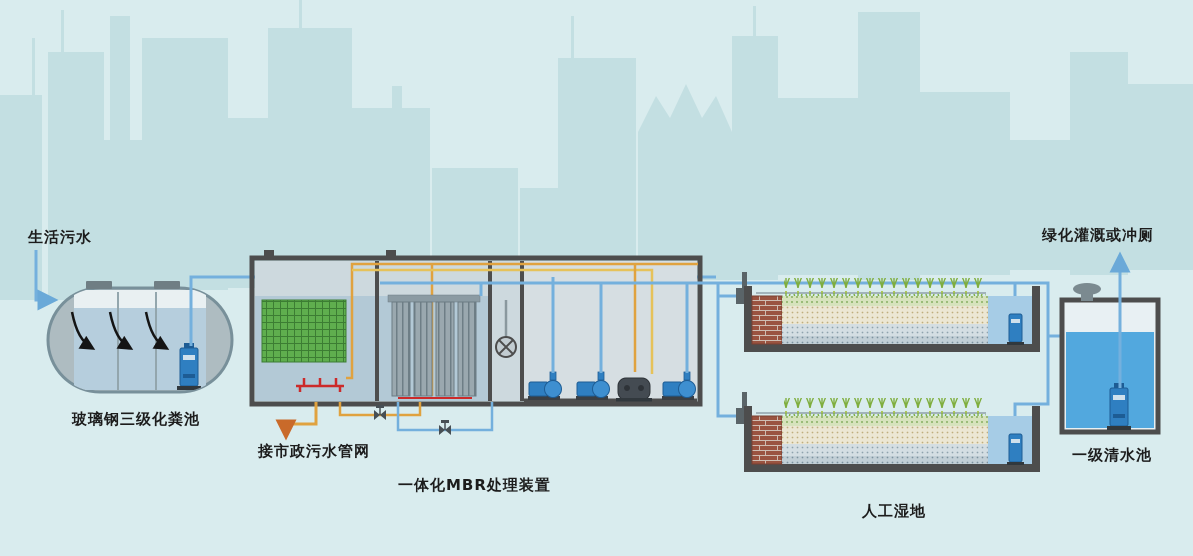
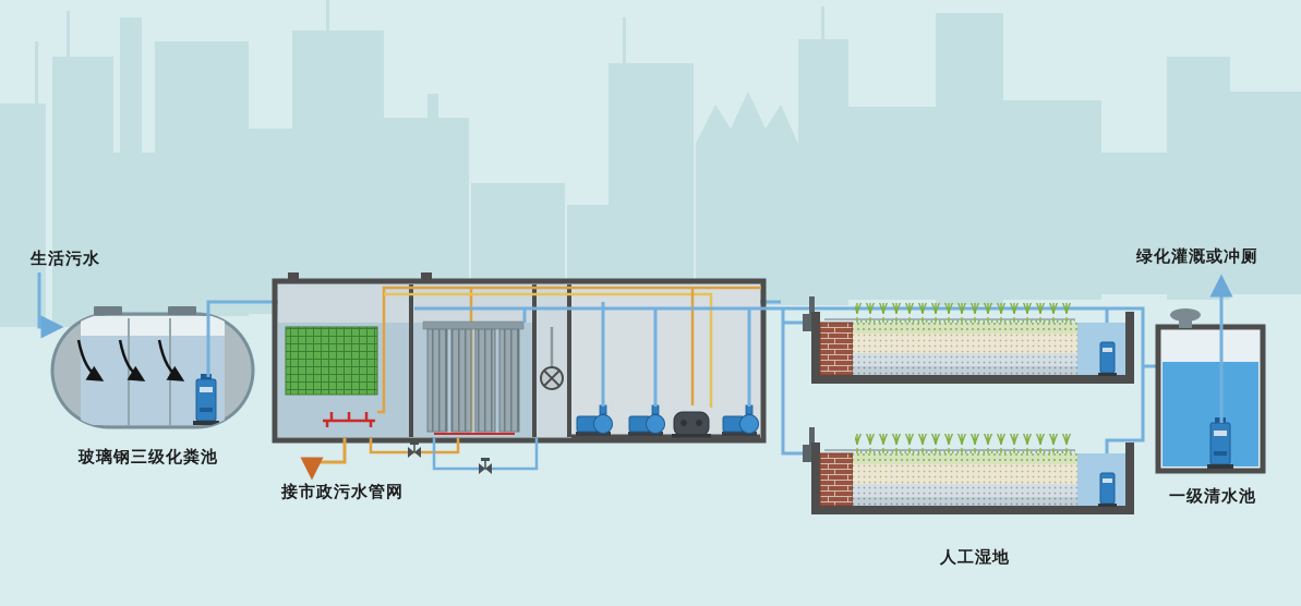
  生活污水
  玻璃钢三级化粪池
  接市政污水管网
- 一体化MBR处理装置
  人工湿地
  一级清水池
  绿化灌溉或冲厕
